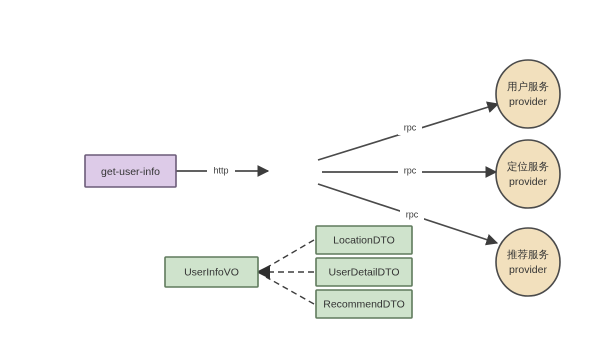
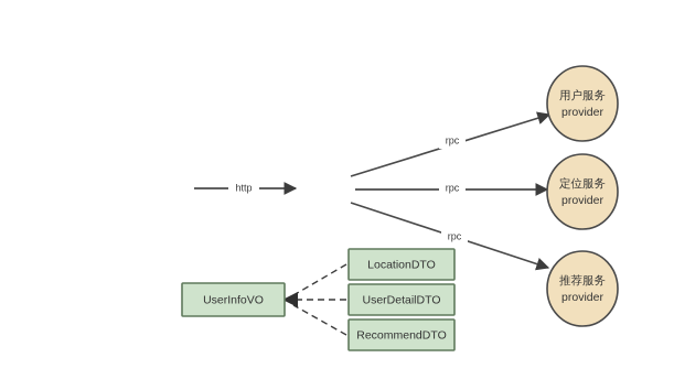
  http
  rpc
  rpc
  rpc
- get-user-info
  用户服务
  provider
  定位服务
  provider
  推荐服务
  provider
  UserInfoVO
  LocationDTO
  UserDetailDTO
  RecommendDTO
